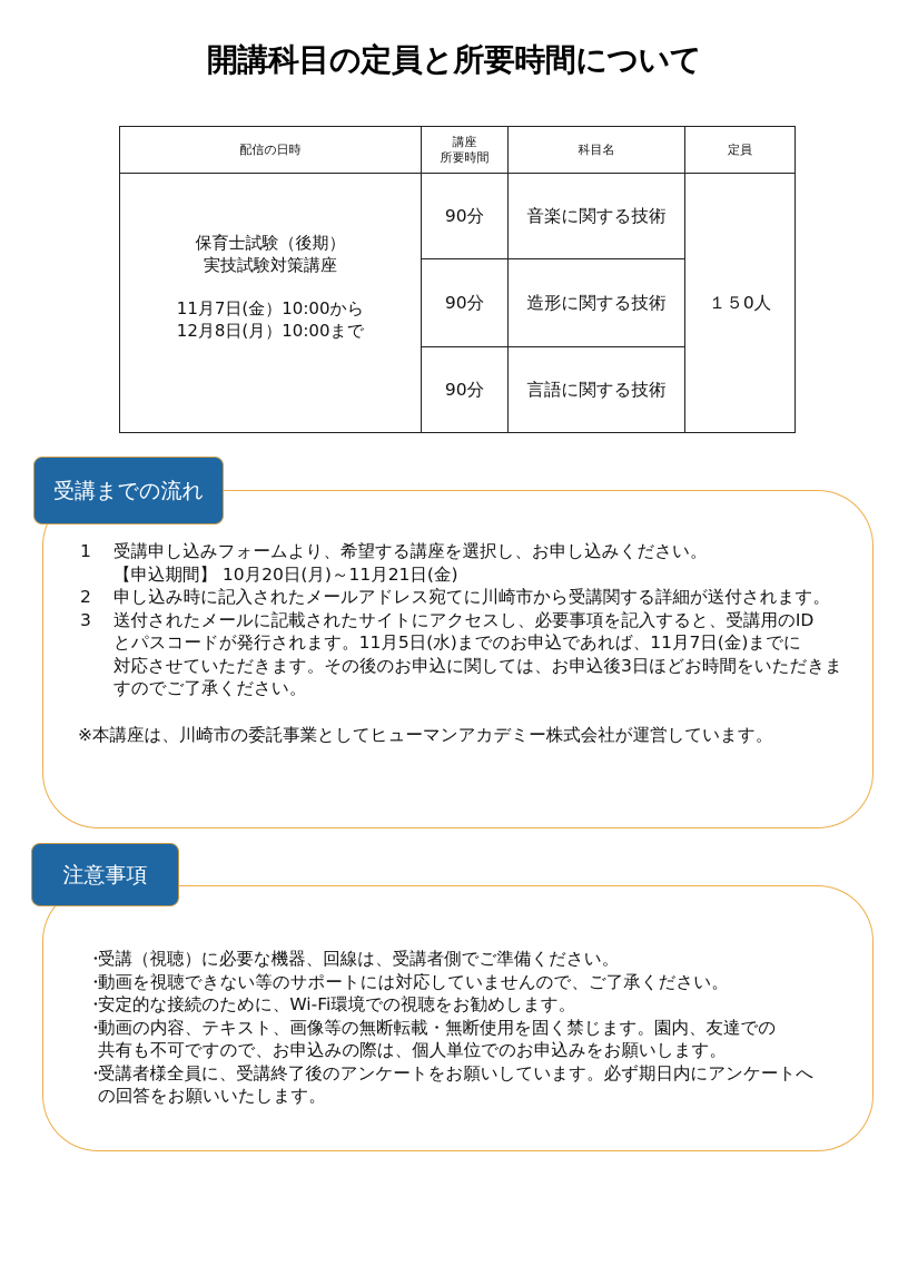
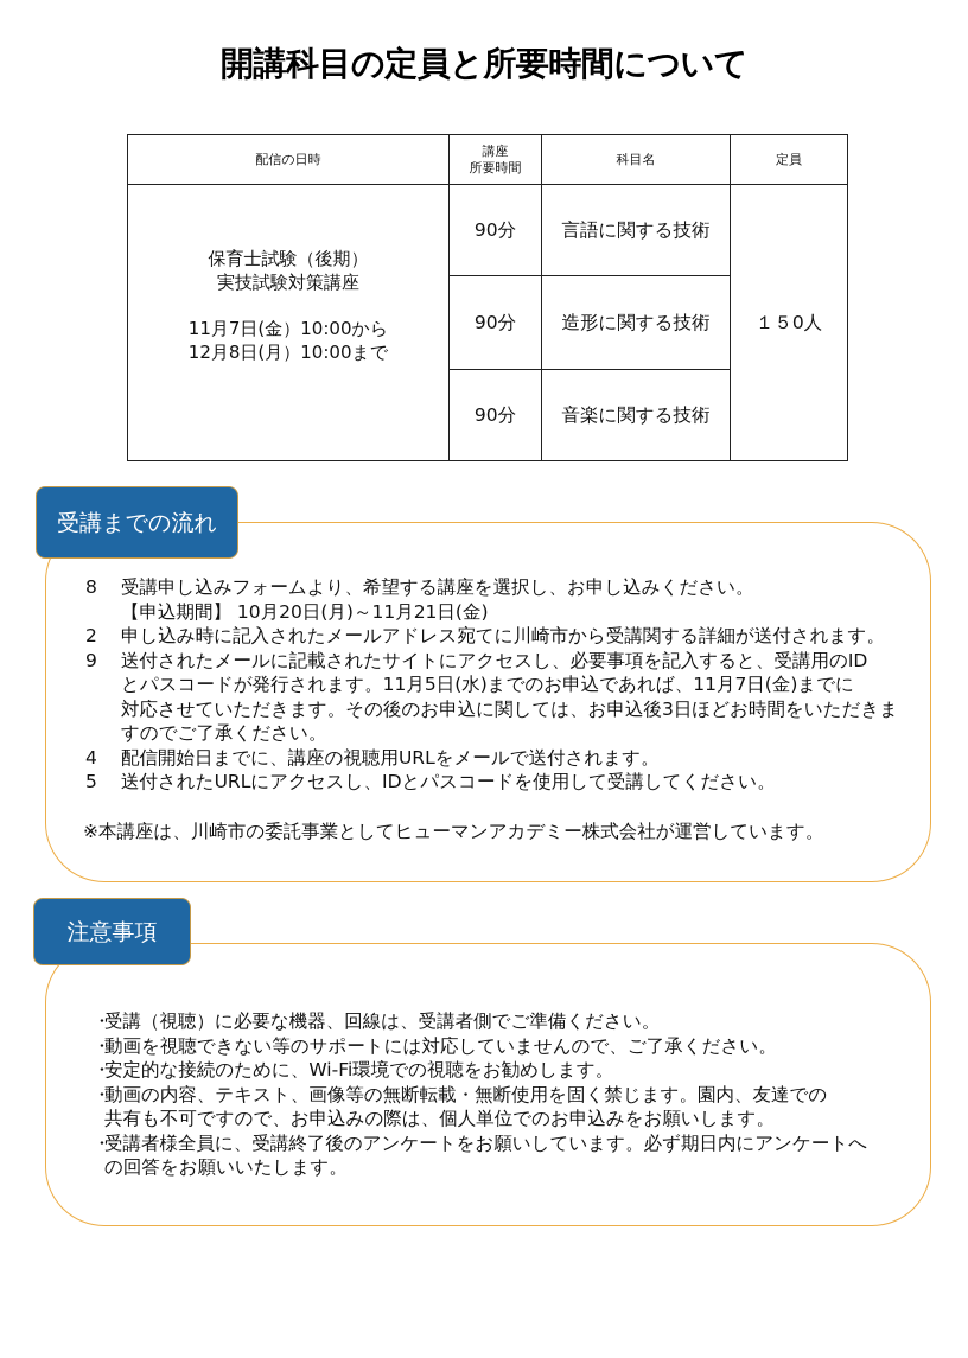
  開講科目の定員と所要時間について
  配信の日時	講座 所要時間	科目名	定員
- 保育士試験（後期） 実技試験対策講座 11月7日(金）10:00から 12月8日(月）10:00まで	90分	音楽に関する技術	１５0人
+ 保育士試験（後期） 実技試験対策講座 11月7日(金）10:00から 12月8日(月）10:00まで	90分	言語に関する技術	１５0人
  90分	造形に関する技術
- 90分	言語に関する技術
+ 90分	音楽に関する技術
  受講までの流れ
- 1
+ 8
  受講申し込みフォームより、希望する講座を選択し、お申し込みください。
  【申込期間】 10月20日(月)～11月21日(金)
  2
  申し込み時に記入されたメールアドレス宛てに川崎市から受講関する詳細が送付されます。
- 3
+ 9
  送付されたメールに記載されたサイトにアクセスし、必要事項を記入すると、受講用のID
  とパスコードが発行されます。11月5日(水)までのお申込であれば、11月7日(金)までに
  対応させていただきます。その後のお申込に関しては、お申込後3日ほどお時間をいただきま
  すのでご了承ください。
+ 4
+ 配信開始日までに、講座の視聴用URLをメールで送付されます。
+ 5
+ 送付されたURLにアクセスし、IDとパスコードを使用して受講してください。
  ※本講座は、川崎市の委託事業としてヒューマンアカデミー株式会社が運営しています。
  注意事項
  ・
  受講（視聴）に必要な機器、回線は、受講者側でご準備ください。
  ・
  動画を視聴できない等のサポートには対応していませんので、ご了承ください。
  ・
  安定的な接続のために、Wi-Fi環境での視聴をお勧めします。
  ・
  動画の内容、テキスト、画像等の無断転載・無断使用を固く禁じます。園内、友達での
  共有も不可ですので、お申込みの際は、個人単位でのお申込みをお願いします。
  ・
  受講者様全員に、受講終了後のアンケートをお願いしています。必ず期日内にアンケートへ
  の回答をお願いいたします。
